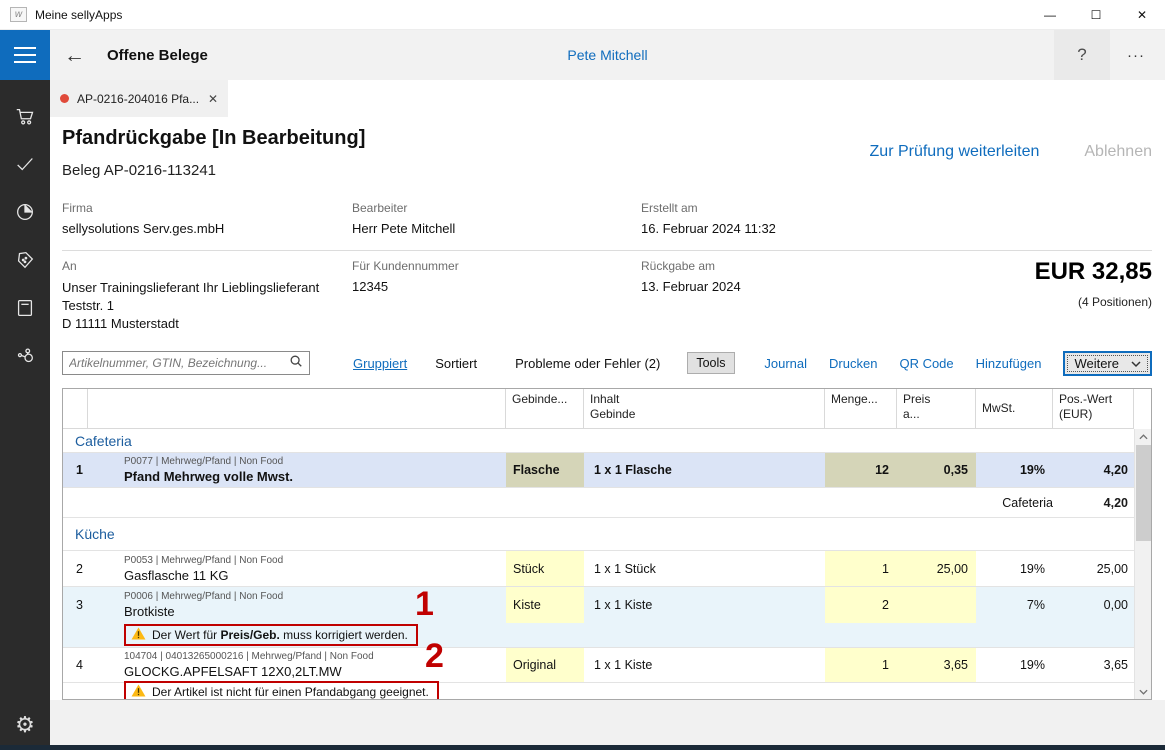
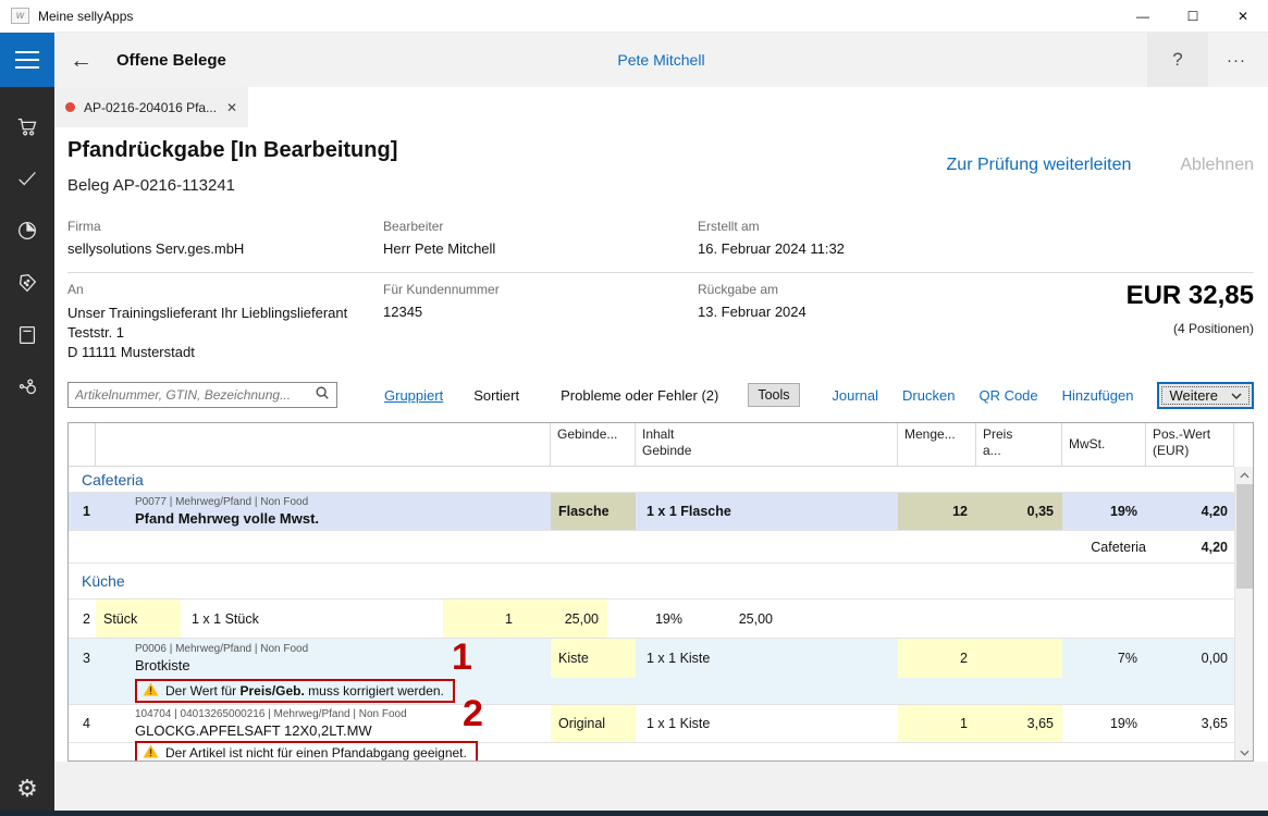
  w
  Meine sellyApps
  —
  ☐
  ✕
  ⚙
  ←
  Offene Belege
  Pete Mitchell
  ?
  ···
  AP-0216-204016 Pfa...
  ✕
  Pfandrückgabe [In Bearbeitung]
  Zur Prüfung weiterleiten
  Ablehnen
  Beleg AP-0216-113241
  Firma
  sellysolutions Serv.ges.mbH
  Bearbeiter
  Herr Pete Mitchell
  Erstellt am
  16. Februar 2024 11:32
  An
  Unser Trainingslieferant Ihr Lieblingslieferant
  Teststr. 1
  D 11111 Musterstadt
  Für Kundennummer
  12345
  Rückgabe am
  13. Februar 2024
  EUR 32,85
  (4 Positionen)
  Artikelnummer, GTIN, Bezeichnung...
  Gruppiert
  Sortiert
  Probleme oder Fehler (2)
  Tools
  Journal
  Drucken
  QR Code
  Hinzufügen
  Weitere
  Gebinde...
  Inhalt
  Gebinde
  Menge...
  Preis
  a...
  MwSt.
  Pos.-Wert
  (EUR)
  Cafeteria
  1
  P0077 | Mehrweg/Pfand | Non Food
  Pfand Mehrweg volle Mwst.
  Flasche
  1 x 1 Flasche
  12
  0,35
  19%
  4,20
  Cafeteria
  4,20
  Küche
  2
- P0053 | Mehrweg/Pfand | Non Food
- Gasflasche 11 KG
  Stück
  1 x 1 Stück
  1
  25,00
  19%
  25,00
  3
  P0006 | Mehrweg/Pfand | Non Food
  Brotkiste
  Kiste
  1 x 1 Kiste
  2
  7%
  0,00
  Der Wert für Preis/Geb. muss korrigiert werden.
  4
  104704 | 04013265000216 | Mehrweg/Pfand | Non Food
  GLOCKG.APFELSAFT 12X0,2LT.MW
  Original
  1 x 1 Kiste
  1
  3,65
  19%
  3,65
  Der Artikel ist nicht für einen Pfandabgang geeignet.
  1
  2
